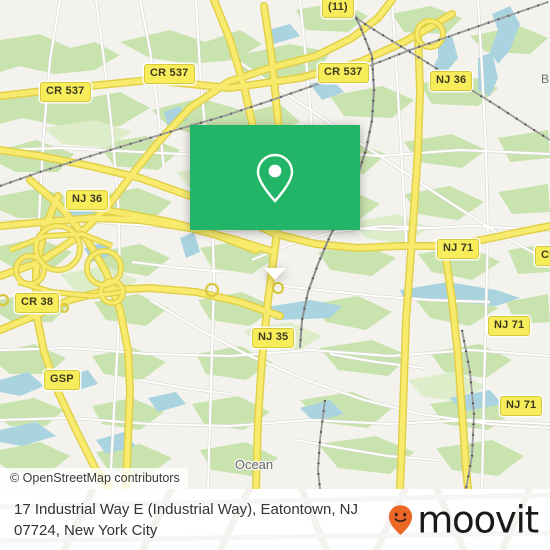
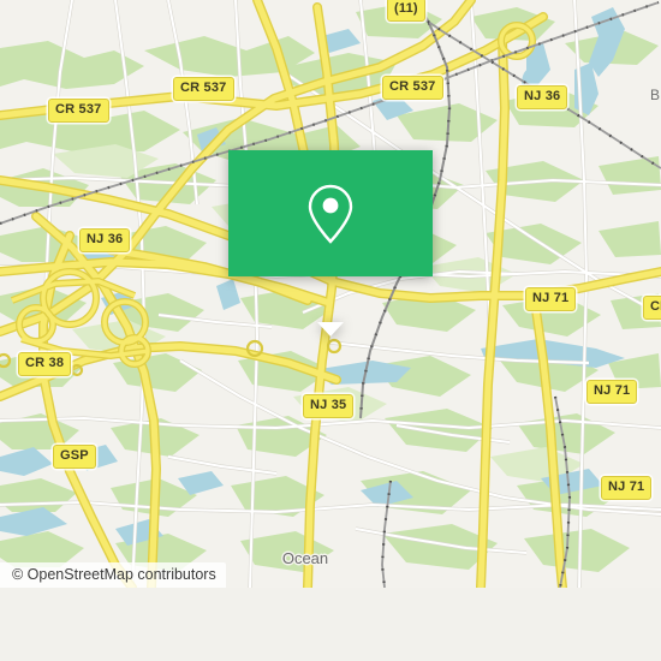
  (11)
  CR 537
  CR 537
  NJ 36
  CR 537
  NJ 36
  NJ 71
  CR 38
  NJ 71
  NJ 35
  GSP
  NJ 71
  Ocean
  B
  © OpenStreetMap contributors
- 17 Industrial Way E (Industrial Way), Eatontown, NJ
- 07724, New York City
- moovit
